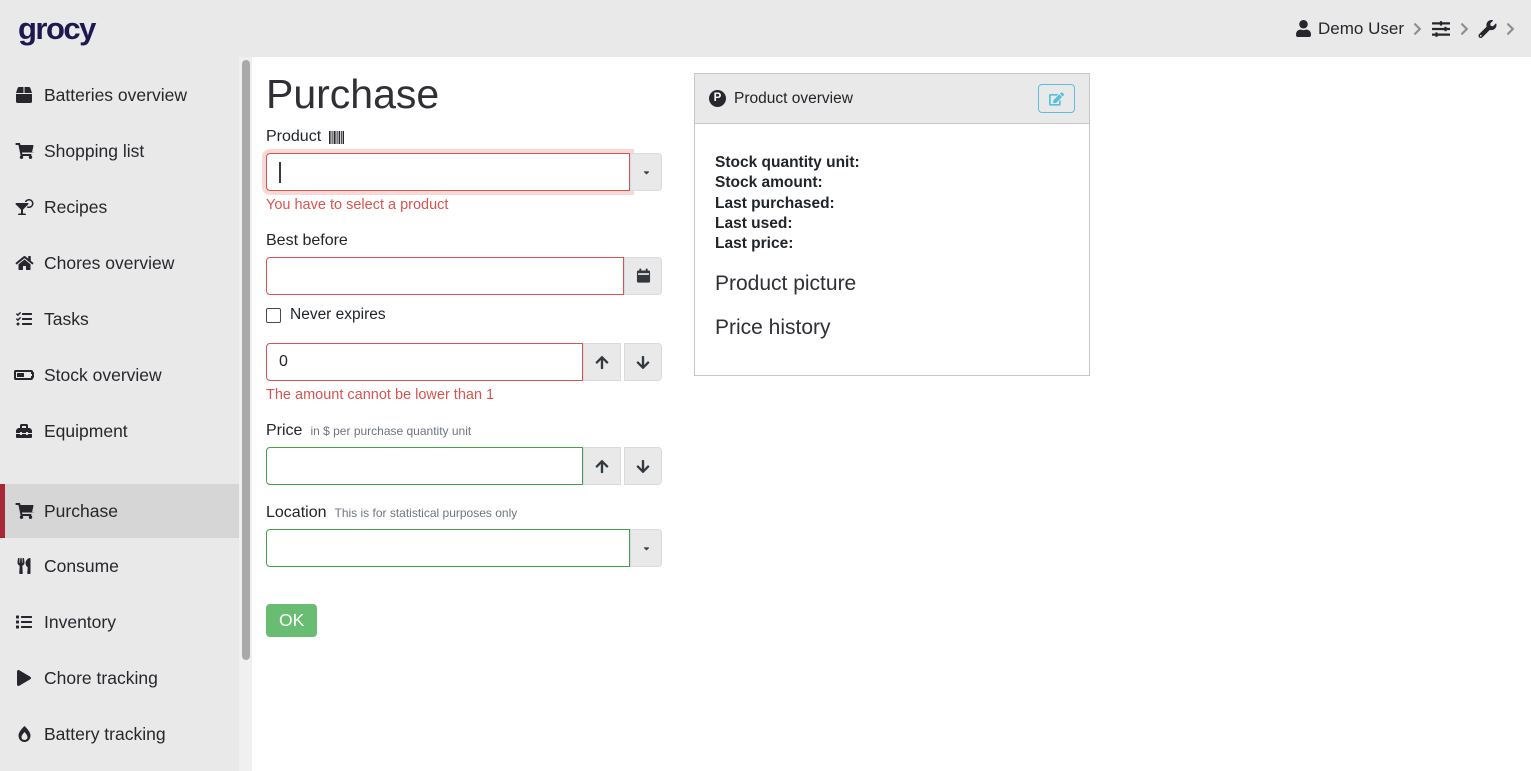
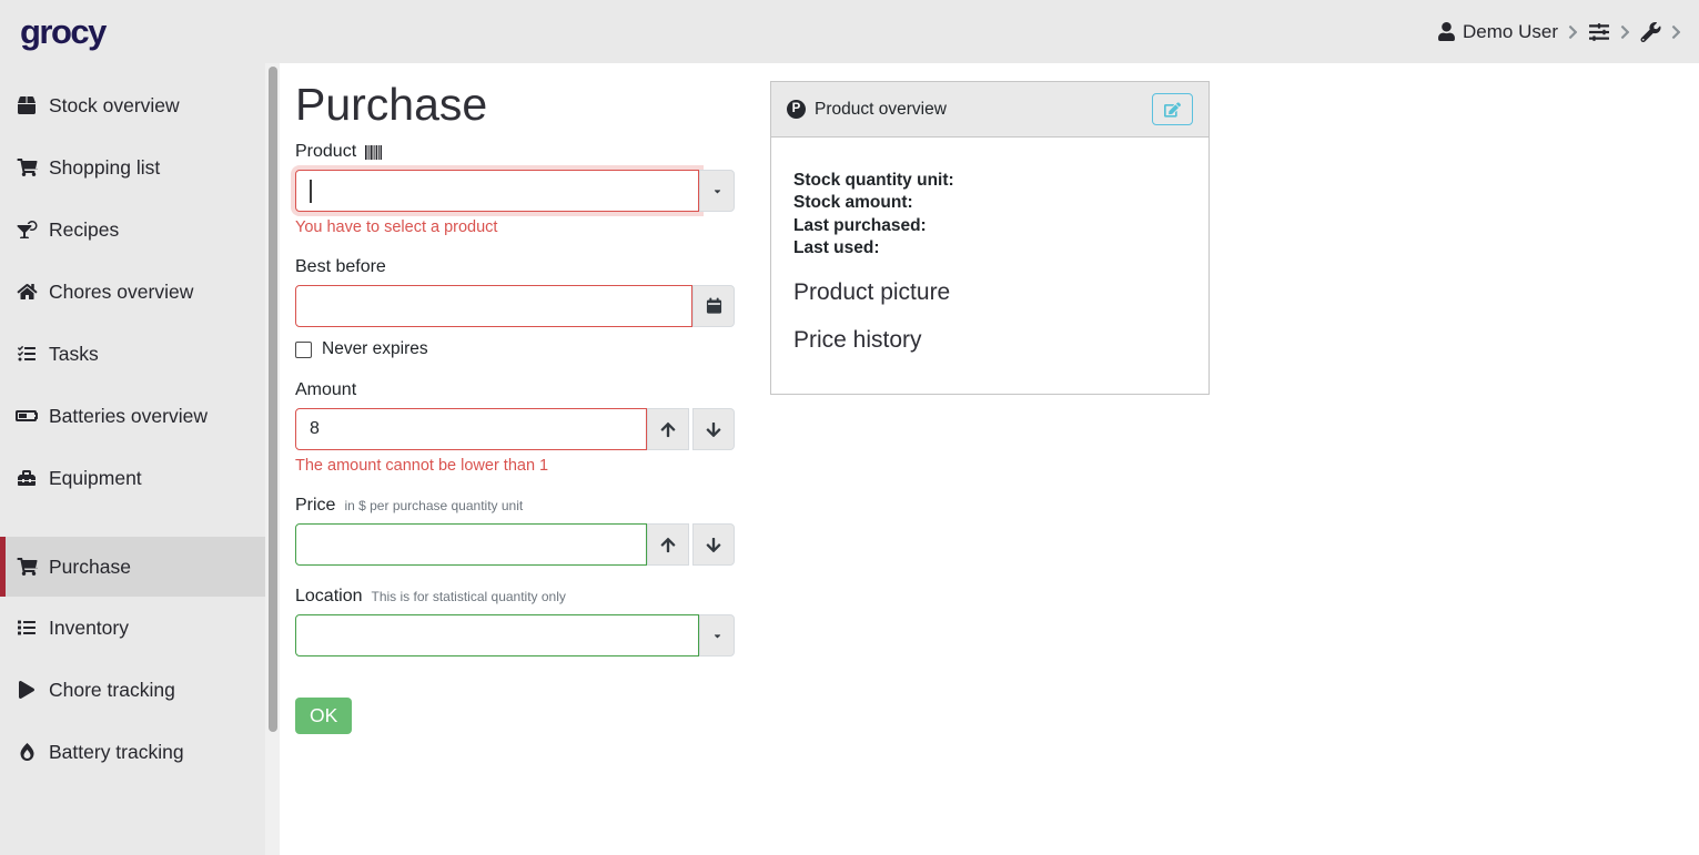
  grocy
  Demo User
- Batteries overview
+ Stock overview
  Shopping list
  Recipes
  Chores overview
  Tasks
- Stock overview
+ Batteries overview
  Equipment
  Purchase
- Consume
  Inventory
  Chore tracking
  Battery tracking
  Purchase
  Product
  You have to select a product
  Best before
  Never expires
+ Amount
- 0
+ 8
  The amount cannot be lower than 1
  Price
  in $ per purchase quantity unit
  Location
- This is for statistical purposes only
+ This is for statistical quantity only
  OK
  P
  Product overview
  Stock quantity unit:
  Stock amount:
  Last purchased:
  Last used:
- Last price:
  Product picture
  Price history
